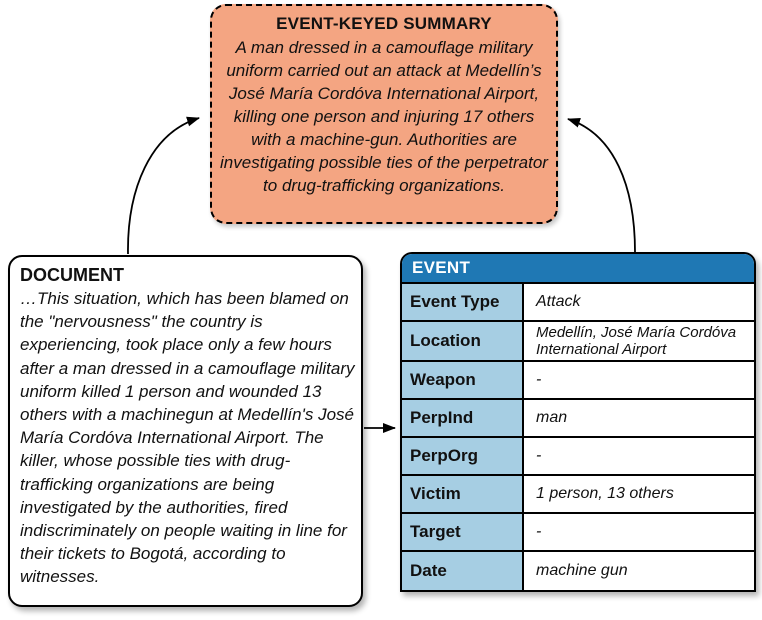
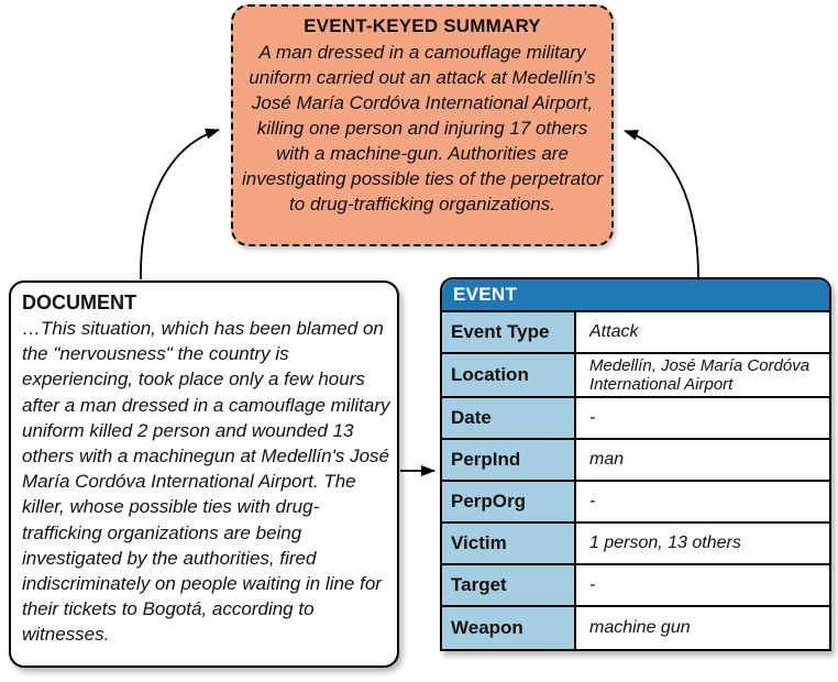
  EVENT-KEYED SUMMARY
  A man dressed in a camouflage military uniform carried out an attack at Medellín’s José María Cordóva International Airport, killing one person and injuring 17 others with a machine-gun. Authorities are investigating possible ties of the perpetrator to drug-trafficking organizations.
  DOCUMENT
- …This situation, which has been blamed on the "nervousness" the country is experiencing, took place only a few hours after a man dressed in a camouflage military uniform killed 1 person and wounded 13 others with a machinegun at Medellín's José María Cordóva International Airport. The killer, whose possible ties with drug-trafficking organizations are being investigated by the authorities, fired indiscriminately on people waiting in line for their tickets to Bogotá, according to witnesses.
+ …This situation, which has been blamed on the "nervousness" the country is experiencing, took place only a few hours after a man dressed in a camouflage military uniform killed 2 person and wounded 13 others with a machinegun at Medellín's José María Cordóva International Airport. The killer, whose possible ties with drug-trafficking organizations are being investigated by the authorities, fired indiscriminately on people waiting in line for their tickets to Bogotá, according to witnesses.
  EVENT
  Event Type
  Attack
  Location
  Medellín, José María Cordóva International Airport
- Weapon
+ Date
  -
  PerpInd
  man
  PerpOrg
  -
  Victim
  1 person, 13 others
  Target
  -
- Date
+ Weapon
  machine gun
